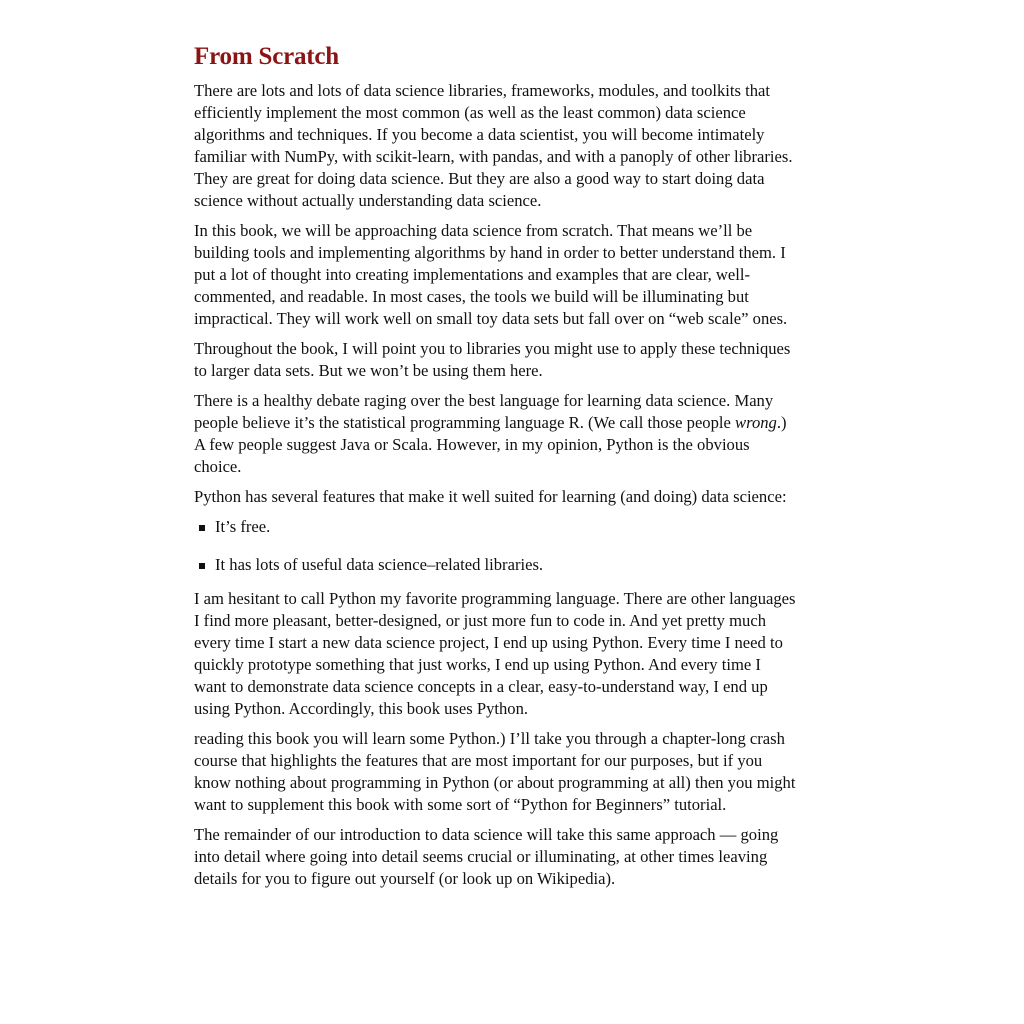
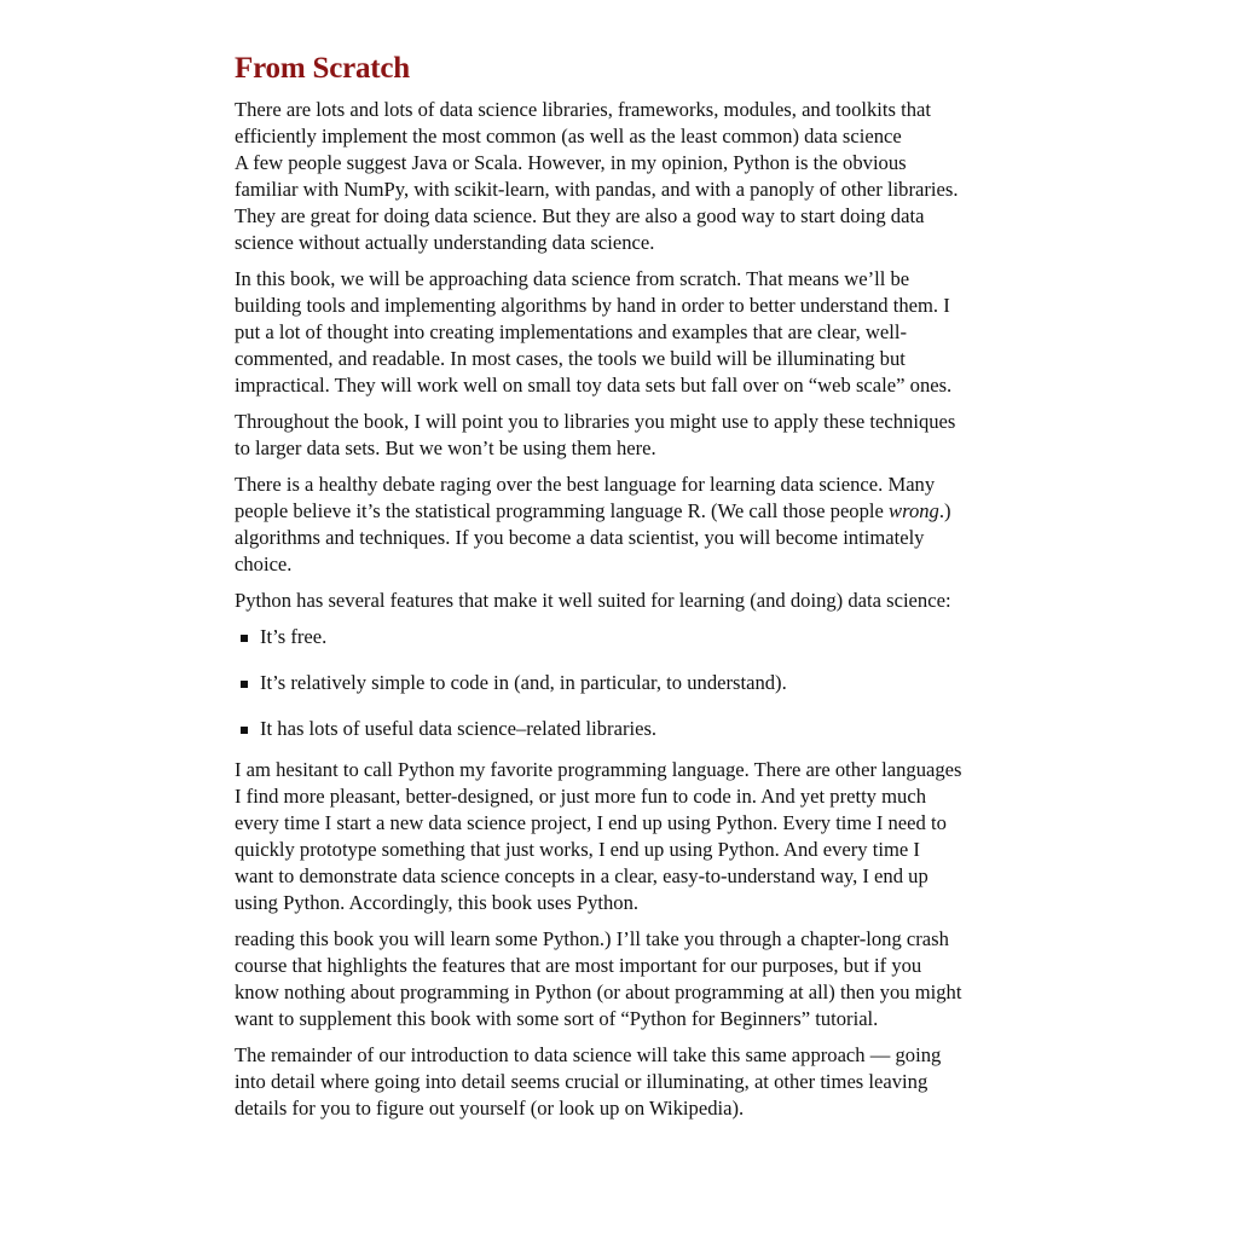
  From Scratch
  There are lots and lots of data science libraries, frameworks, modules, and toolkits that
  efficiently implement the most common (as well as the least common) data science
- algorithms and techniques. If you become a data scientist, you will become intimately
+ A few people suggest Java or Scala. However, in my opinion, Python is the obvious
  familiar with NumPy, with scikit-learn, with pandas, and with a panoply of other libraries.
  They are great for doing data science. But they are also a good way to start doing data
  science without actually understanding data science.
  In this book, we will be approaching data science from scratch. That means we’ll be
  building tools and implementing algorithms by hand in order to better understand them. I
  put a lot of thought into creating implementations and examples that are clear, well-
  commented, and readable. In most cases, the tools we build will be illuminating but
  impractical. They will work well on small toy data sets but fall over on “web scale” ones.
  Throughout the book, I will point you to libraries you might use to apply these techniques
  to larger data sets. But we won’t be using them here.
  There is a healthy debate raging over the best language for learning data science. Many
  people believe it’s the statistical programming language R. (We call those people wrong.)
- A few people suggest Java or Scala. However, in my opinion, Python is the obvious
+ algorithms and techniques. If you become a data scientist, you will become intimately
  choice.
  Python has several features that make it well suited for learning (and doing) data science:
  It’s free.
+ It’s relatively simple to code in (and, in particular, to understand).
  It has lots of useful data science–related libraries.
  I am hesitant to call Python my favorite programming language. There are other languages
  I find more pleasant, better-designed, or just more fun to code in. And yet pretty much
  every time I start a new data science project, I end up using Python. Every time I need to
  quickly prototype something that just works, I end up using Python. And every time I
  want to demonstrate data science concepts in a clear, easy-to-understand way, I end up
  using Python. Accordingly, this book uses Python.
  reading this book you will learn some Python.) I’ll take you through a chapter-long crash
  course that highlights the features that are most important for our purposes, but if you
  know nothing about programming in Python (or about programming at all) then you might
  want to supplement this book with some sort of “Python for Beginners” tutorial.
  The remainder of our introduction to data science will take this same approach — going
  into detail where going into detail seems crucial or illuminating, at other times leaving
  details for you to figure out yourself (or look up on Wikipedia).
